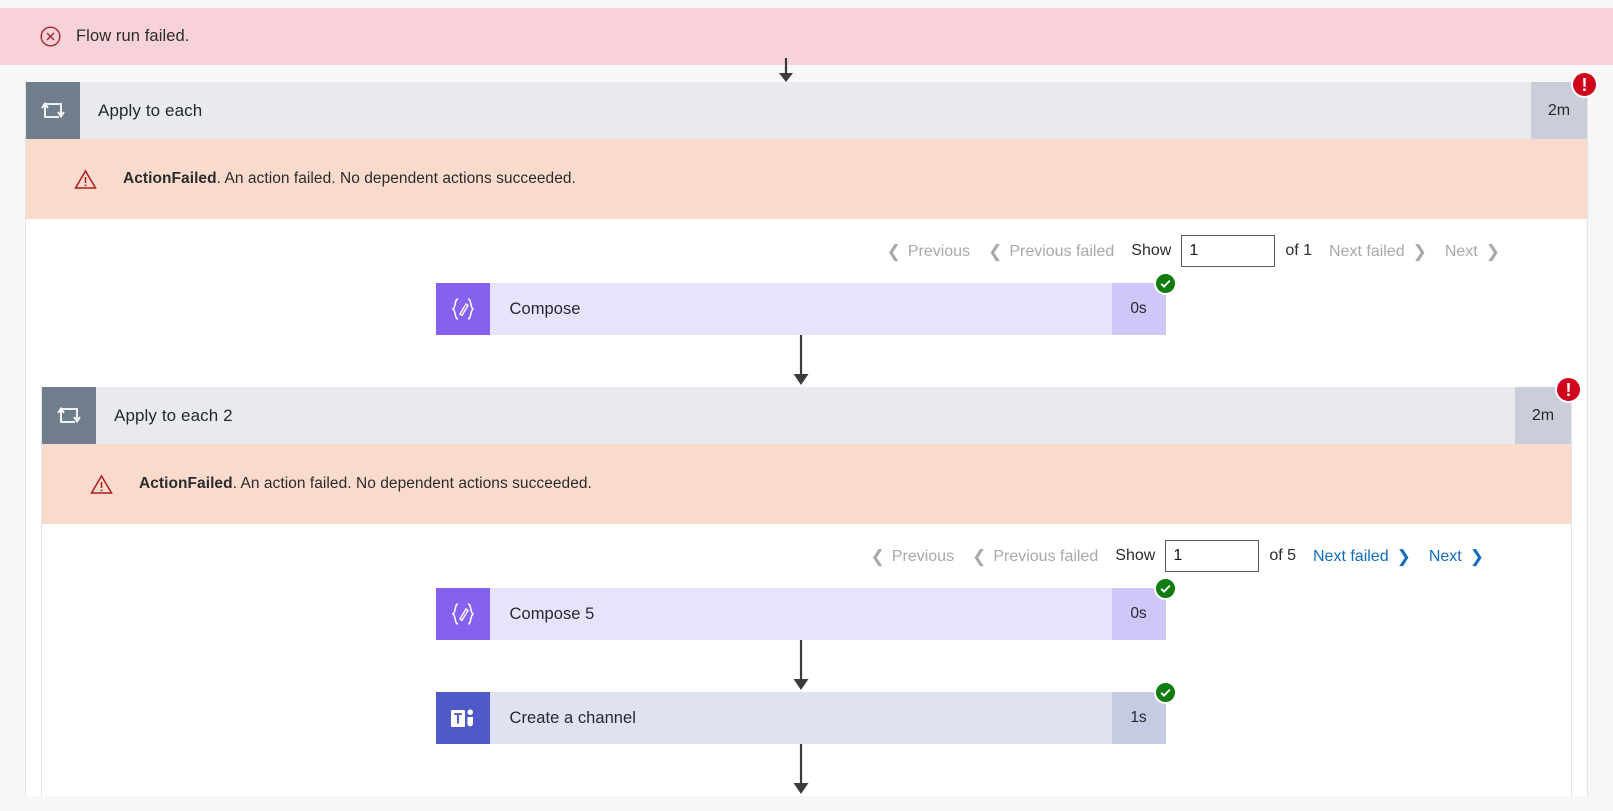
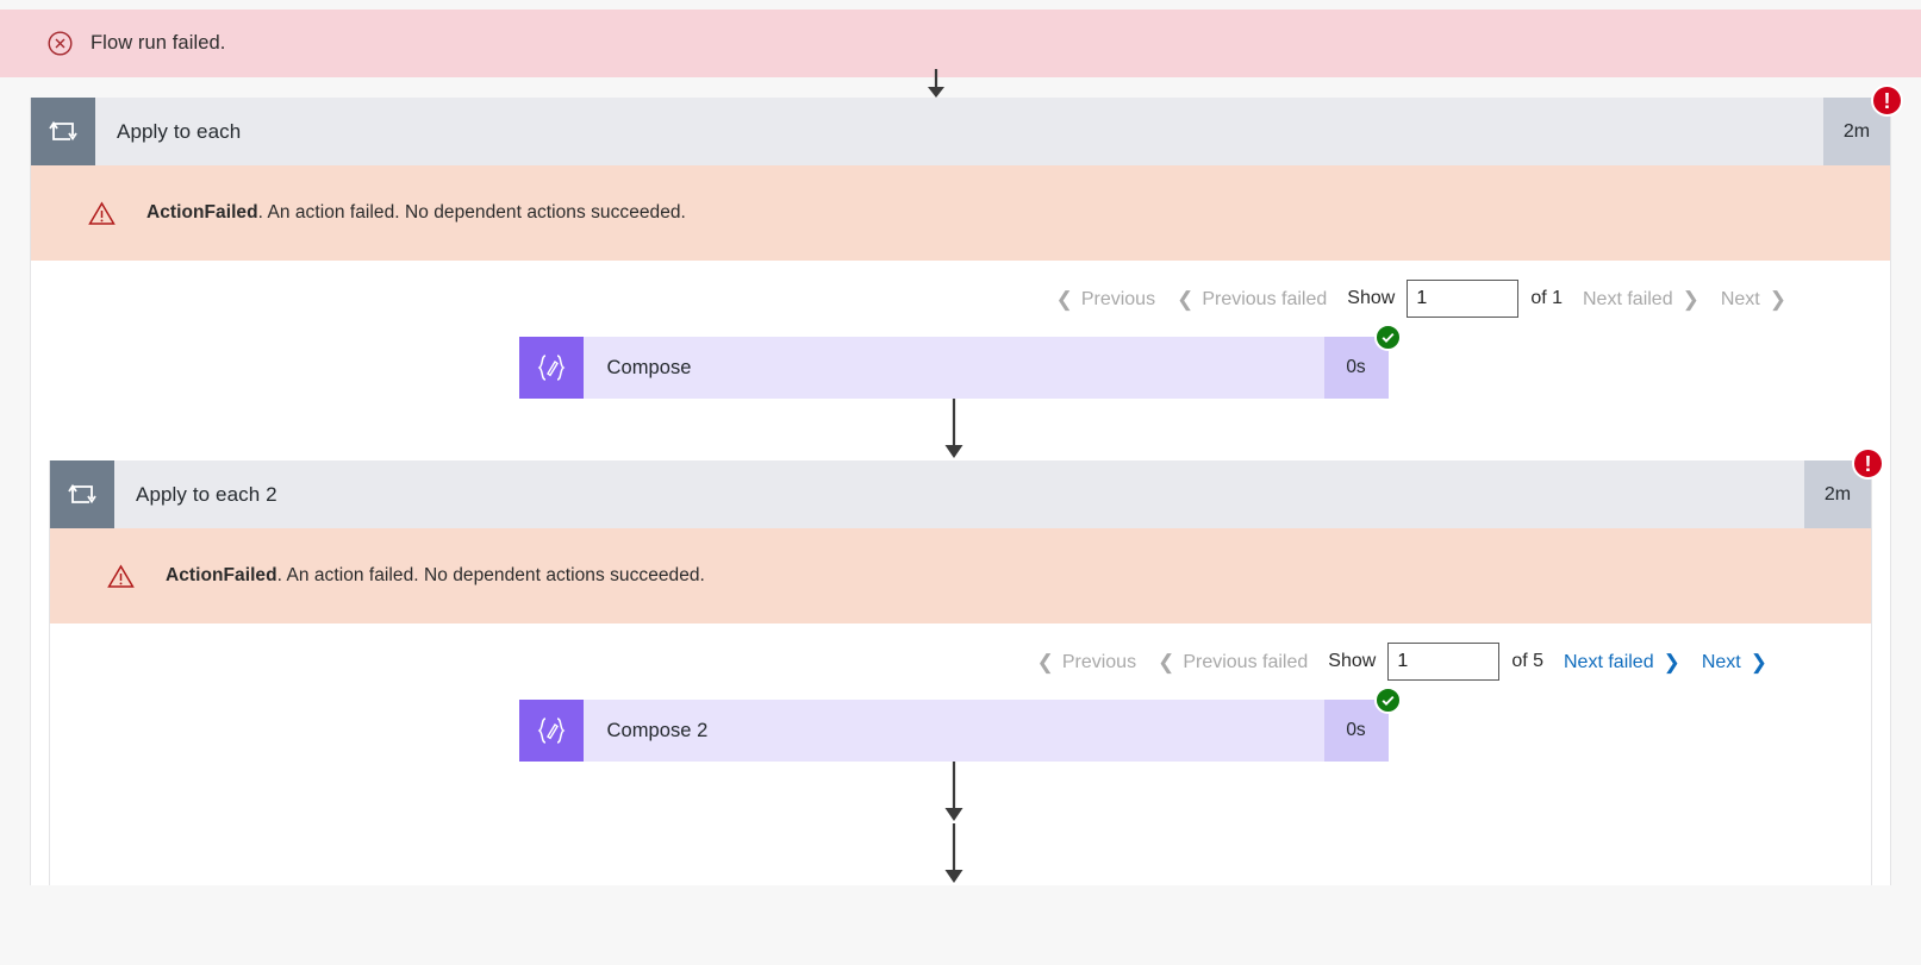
  Flow run failed.
  Apply to each
  2m
  !
  ActionFailed. An action failed. No dependent actions succeeded.
  ❮
  Previous
  ❮
  Previous failed
  Show
  1
  of 1
  Next failed
  ❯
  Next
  ❯
  Compose
  0s
  Apply to each 2
  2m
  !
  ActionFailed. An action failed. No dependent actions succeeded.
  ❮
  Previous
  ❮
  Previous failed
  Show
  1
  of 5
  Next failed
  ❯
  Next
  ❯
- Compose 5
+ Compose 2
  0s
- Create a channel
- 1s
